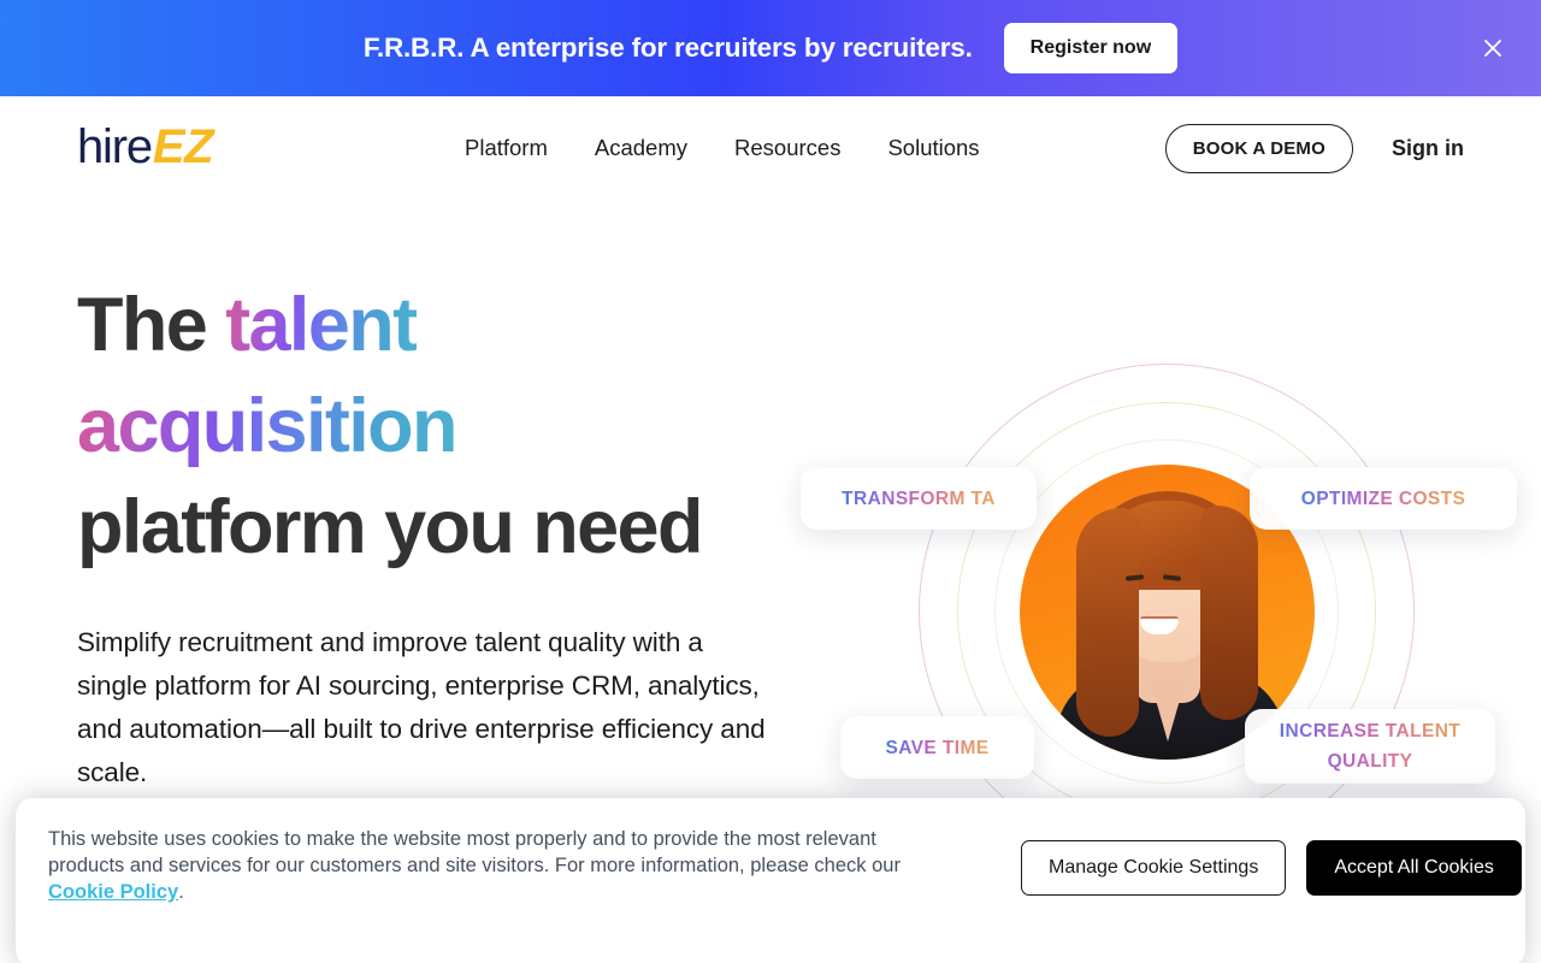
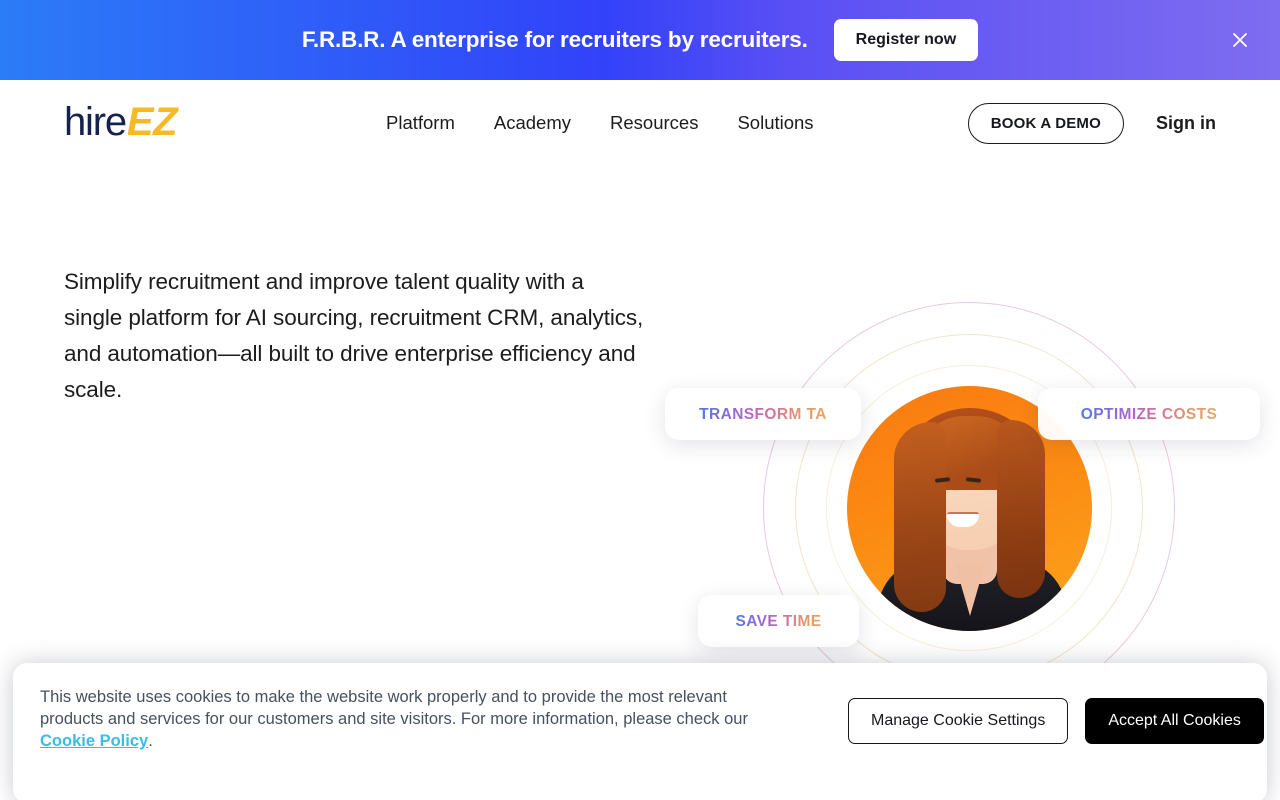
  F.R.B.R. A enterprise for recruiters by recruiters.
  Register now
  hireEZ
  Platform
  Academy
  Resources
  Solutions
  BOOK A DEMO
  Sign in
- The talent
- acquisition
- platform you need
- Simplify recruitment and improve talent quality with a single platform for AI sourcing, enterprise CRM, analytics, and automation—all built to drive enterprise efficiency and scale.
+ Simplify recruitment and improve talent quality with a single platform for AI sourcing, recruitment CRM, analytics, and automation—all built to drive enterprise efficiency and scale.
  TRANSFORM TA
  OPTIMIZE COSTS
  SAVE TIME
- INCREASE TALENT QUALITY
- This website uses cookies to make the website most properly and to provide the most relevant products and services for our customers and site visitors. For more information, please check our Cookie Policy.
+ This website uses cookies to make the website work properly and to provide the most relevant products and services for our customers and site visitors. For more information, please check our Cookie Policy.
  Manage Cookie Settings
  Accept All Cookies
